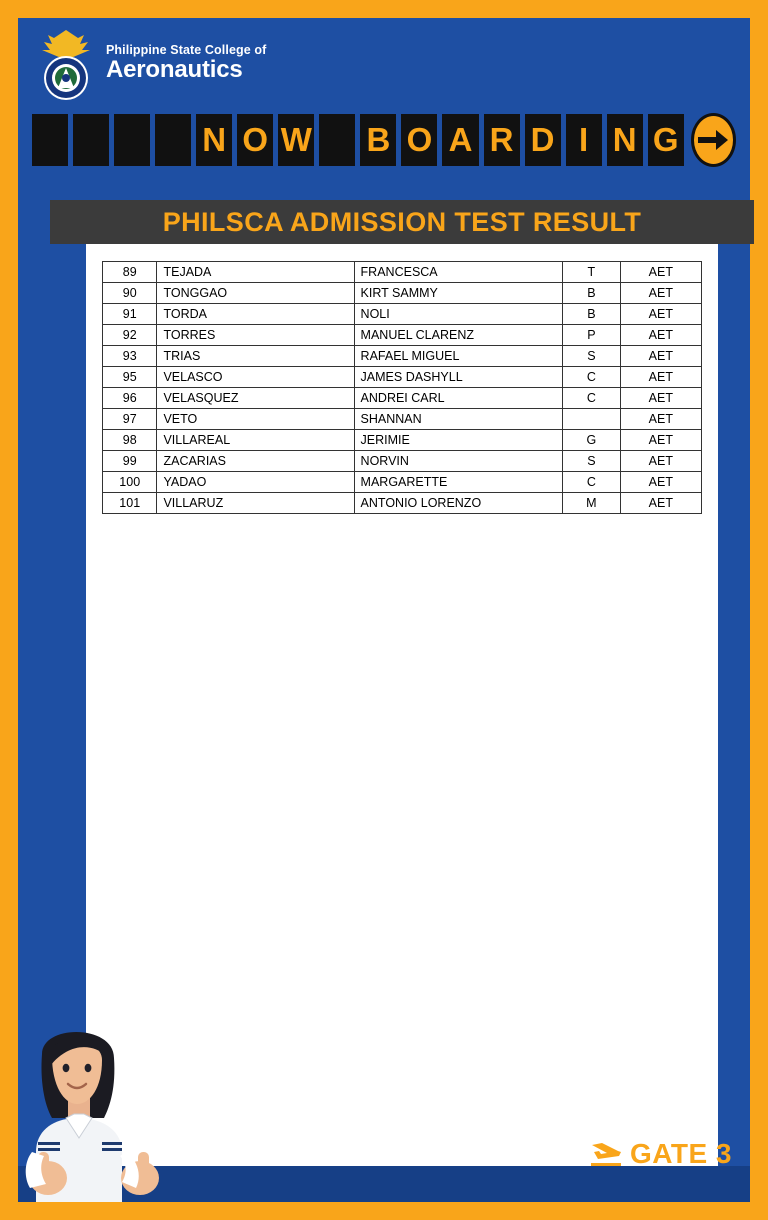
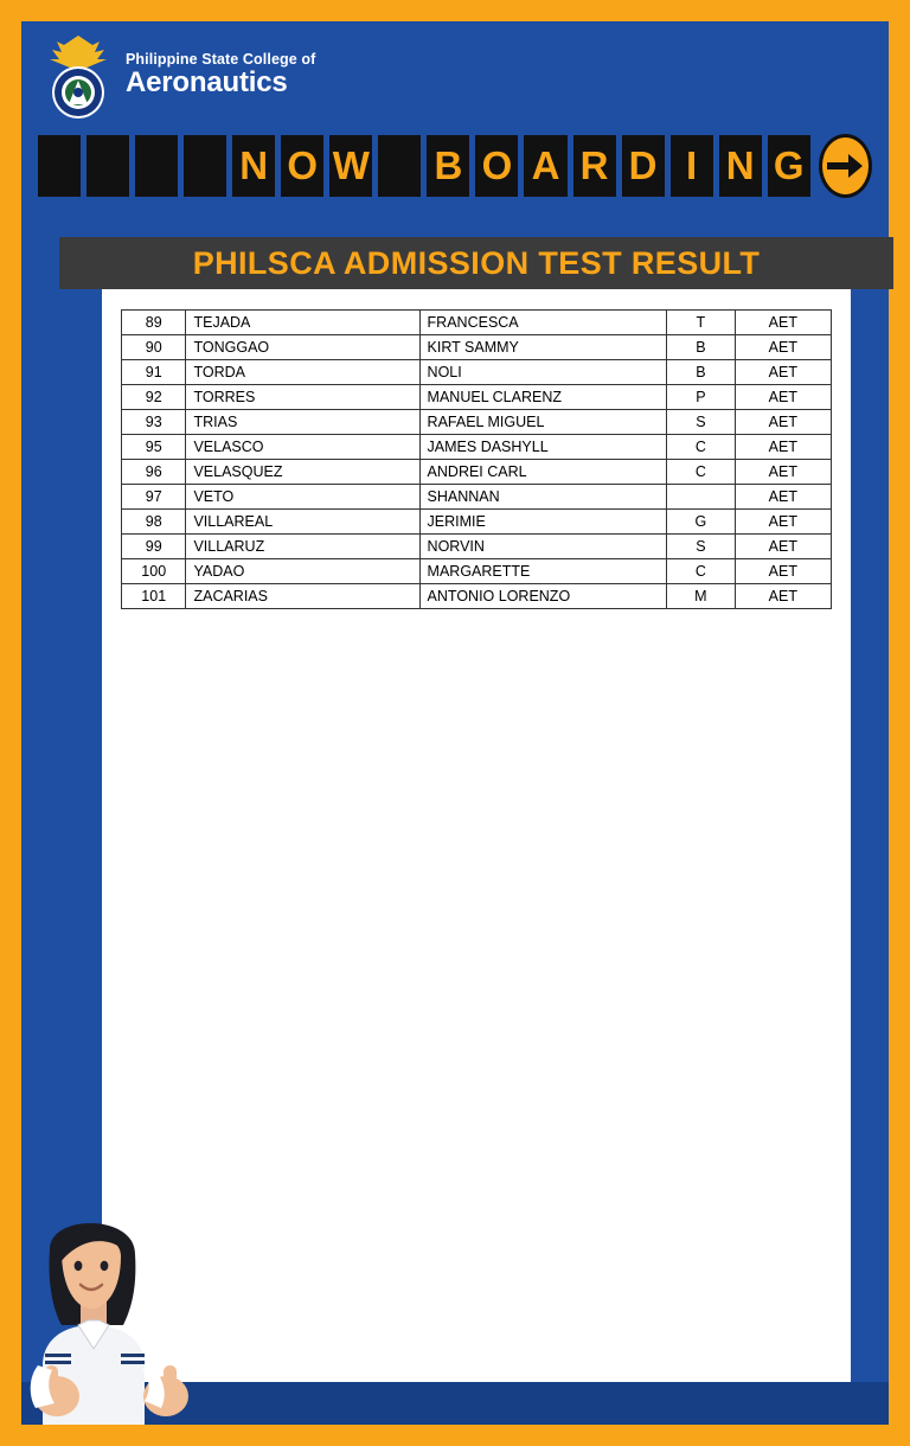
  Philippine State College of
  Aeronautics
  N
  O
  W
  B
  O
  A
  R
  D
  I
  N
  G
  PHILSCA ADMISSION TEST RESULT
  89	TEJADA	FRANCESCA	T	AET
  90	TONGGAO	KIRT SAMMY	B	AET
  91	TORDA	NOLI	B	AET
  92	TORRES	MANUEL CLARENZ	P	AET
  93	TRIAS	RAFAEL MIGUEL	S	AET
  95	VELASCO	JAMES DASHYLL	C	AET
  96	VELASQUEZ	ANDREI CARL	C	AET
  97	VETO	SHANNAN		AET
  98	VILLAREAL	JERIMIE	G	AET
- 99	ZACARIAS	NORVIN	S	AET
+ 99	VILLARUZ	NORVIN	S	AET
  100	YADAO	MARGARETTE	C	AET
- 101	VILLARUZ	ANTONIO LORENZO	M	AET
+ 101	ZACARIAS	ANTONIO LORENZO	M	AET
- GATE 3
